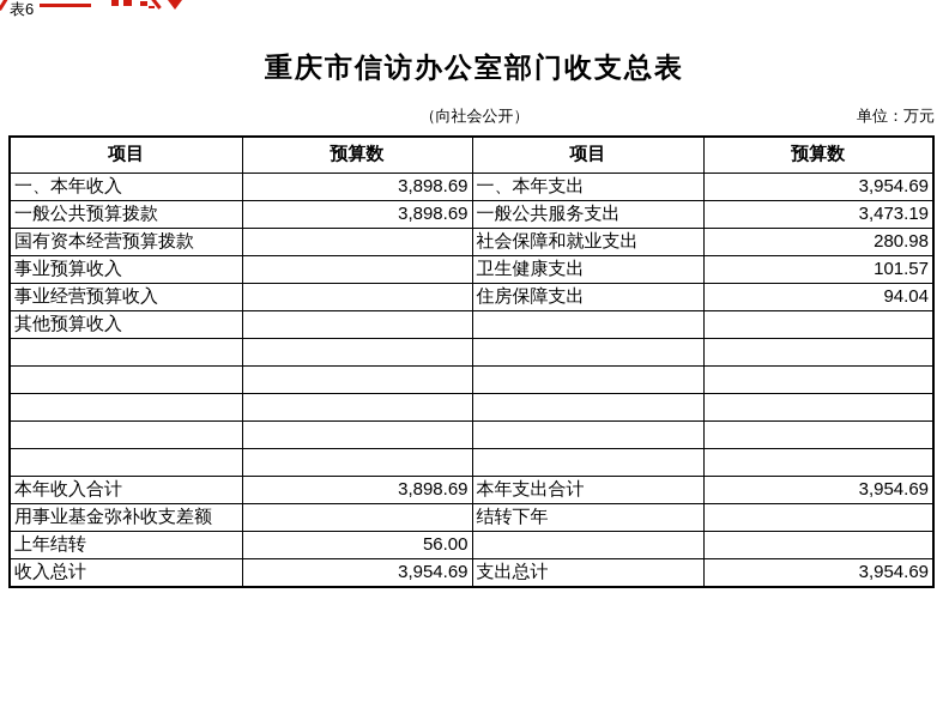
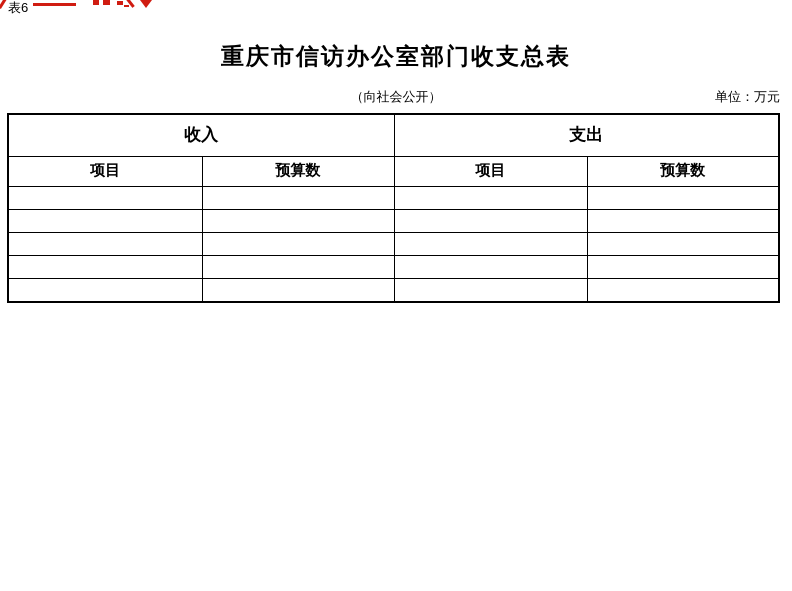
  表6
  重庆市信访办公室部门收支总表
  （向社会公开）
  单位：万元
+ 收入	支出
  项目	预算数	项目	预算数
- 一、本年收入	3,898.69	一、本年支出	3,954.69
- 一般公共预算拨款	3,898.69	一般公共服务支出	3,473.19
- 国有资本经营预算拨款		社会保障和就业支出	280.98
- 事业预算收入		卫生健康支出	101.57
- 事业经营预算收入		住房保障支出	94.04
- 其他预算收入
- 本年收入合计	3,898.69	本年支出合计	3,954.69
- 用事业基金弥补收支差额		结转下年
- 上年结转	56.00
- 收入总计	3,954.69	支出总计	3,954.69
